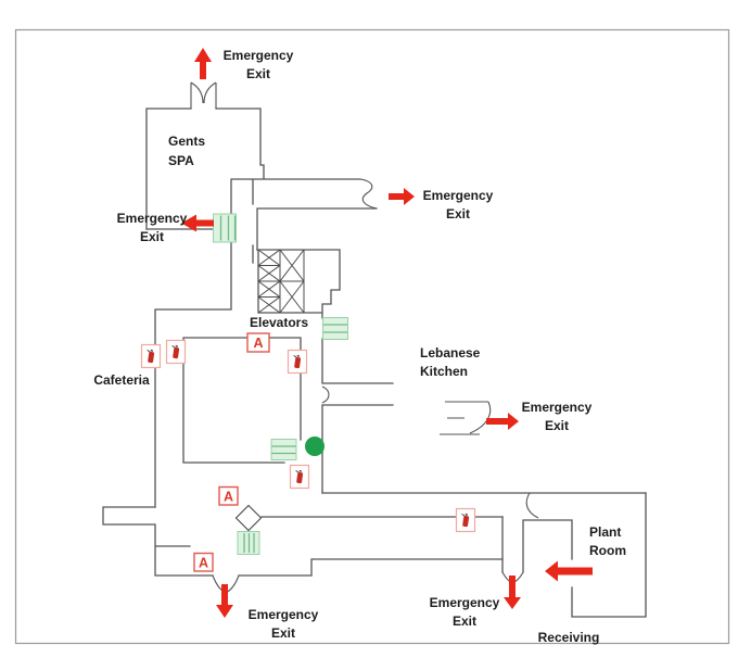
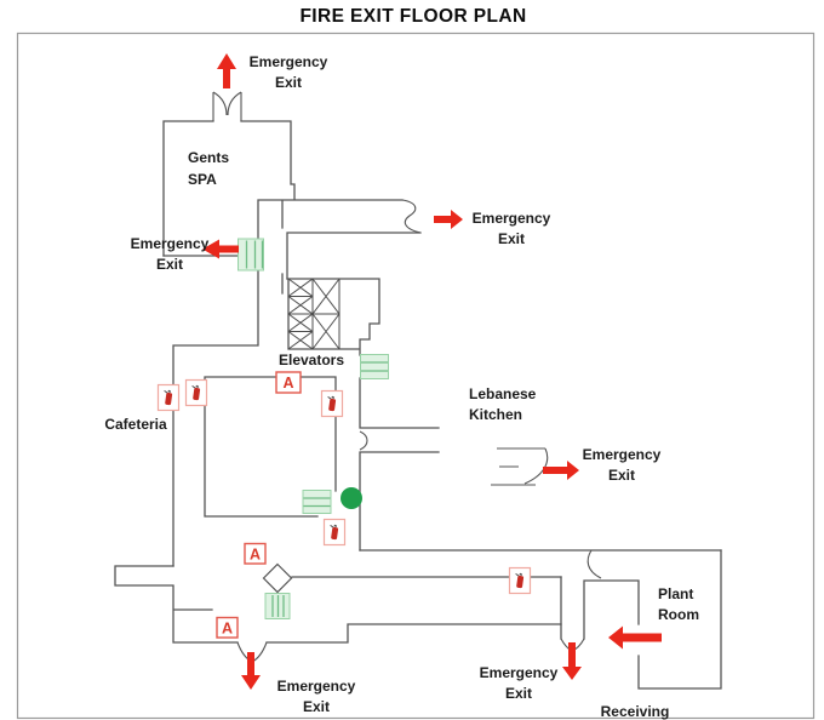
+ FIRE EXIT FLOOR PLAN
  A
  A
  A
  Gents
  SPA
  Elevators
  Cafeteria
  Lebanese
  Kitchen
  Plant
  Room
  Receiving
  Emergency
  Exit
  Emergency
  Exit
  Emergency
  Exit
  Emergency
  Exit
  Emergency
  Exit
  Emergency
  Exit
